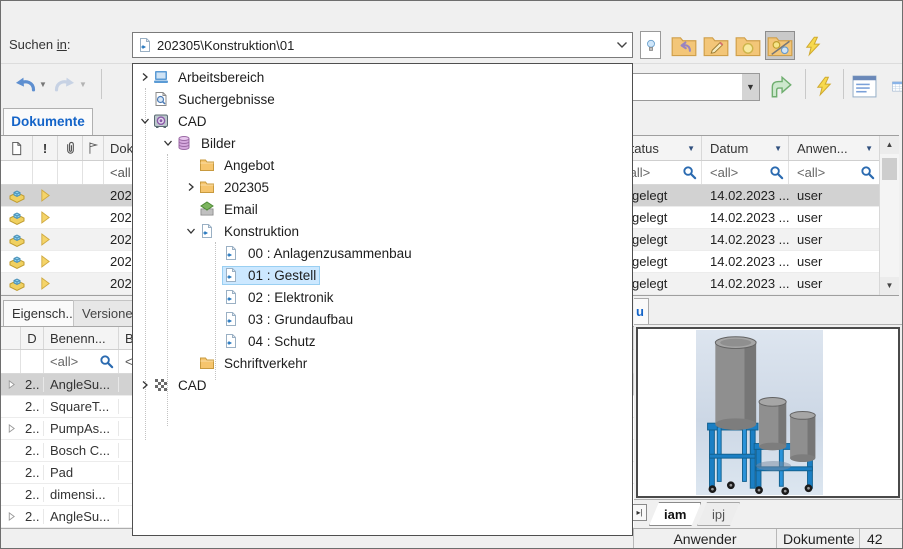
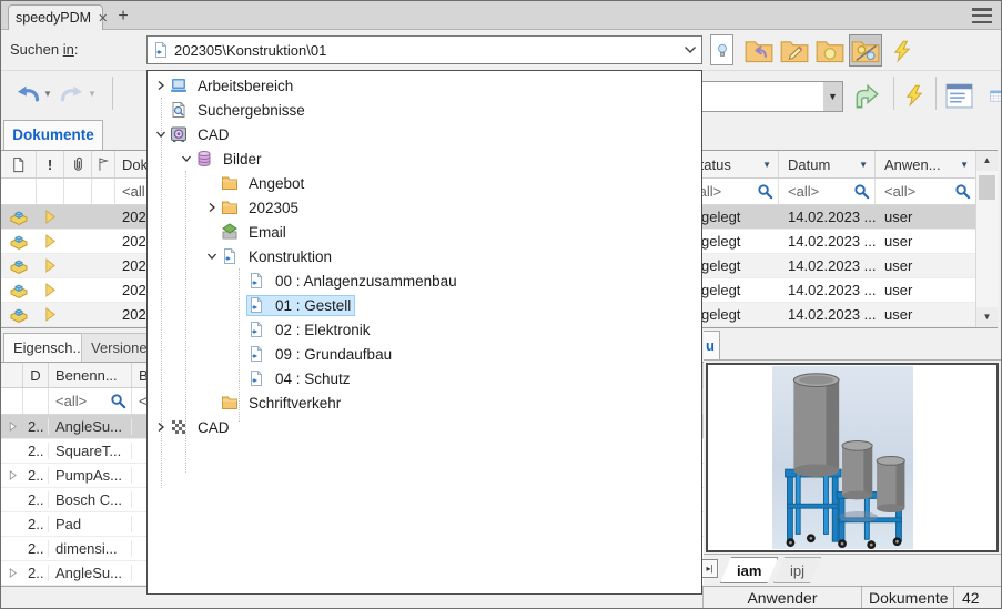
+ speedyPDM
+ ✕
+ +
  Suchen in:
  202305\Konstruktion\01
  ▼
  ▼
  ▼
  Dokumente
  !
  Dok
  <all
  202
  202
  202
  202
  202
  ▼
  Datum
  ▼
  Anwen...
  ▼
  all>
  <all>
  <all>
  gelegt
  14.02.2023 ...
  user
  gelegt
  14.02.2023 ...
  user
  gelegt
  14.02.2023 ...
  user
  gelegt
  14.02.2023 ...
  user
  gelegt
  14.02.2023 ...
  user
  ▲
  ▼
  Eigensch..
  Versione
  D
  Benenn...
  B
  <all>
  <
  2..
  AngleSu...
  2..
  SquareT...
  2..
  PumpAs...
  2..
  Bosch C...
  2..
  Pad
  2..
  dimensi...
  2..
  AngleSu...
  u
  ▸|
  iam
  ipj
  Anwender
  Dokumente
  42
  Arbeitsbereich
  Suchergebnisse
  CAD
  Bilder
  Angebot
  202305
  Email
  Konstruktion
  00 : Anlagenzusammenbau
  01 : Gestell
  02 : Elektronik
- 03 : Grundaufbau
+ 09 : Grundaufbau
  04 : Schutz
  Schriftverkehr
  CAD
